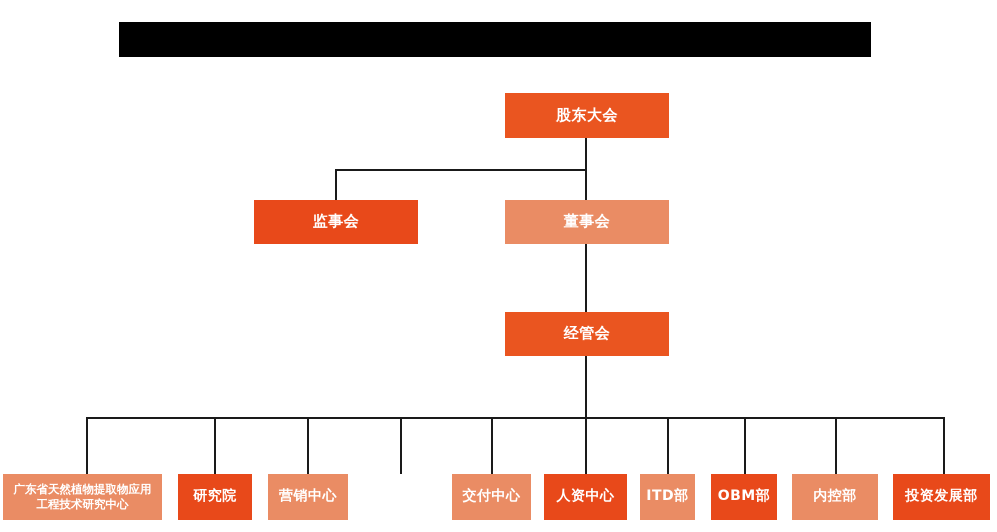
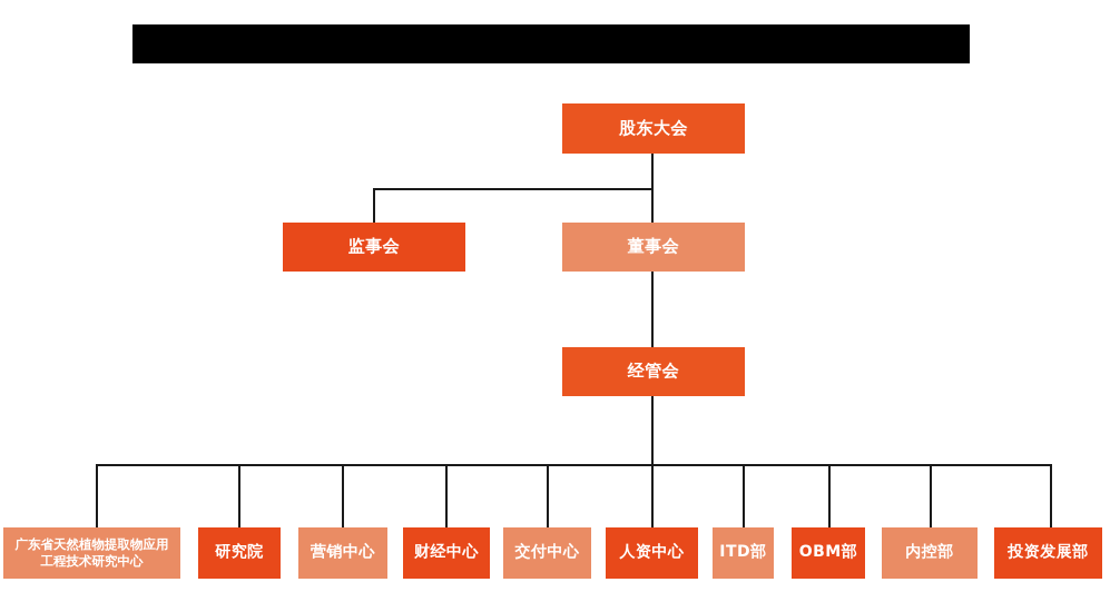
  股东大会
  监事会
  董事会
  经管会
  广东省天然植物提取物应用工程技术研究中心
  研究院
  营销中心
+ 财经中心
  交付中心
  人资中心
  ITD部
  OBM部
  内控部
  投资发展部
